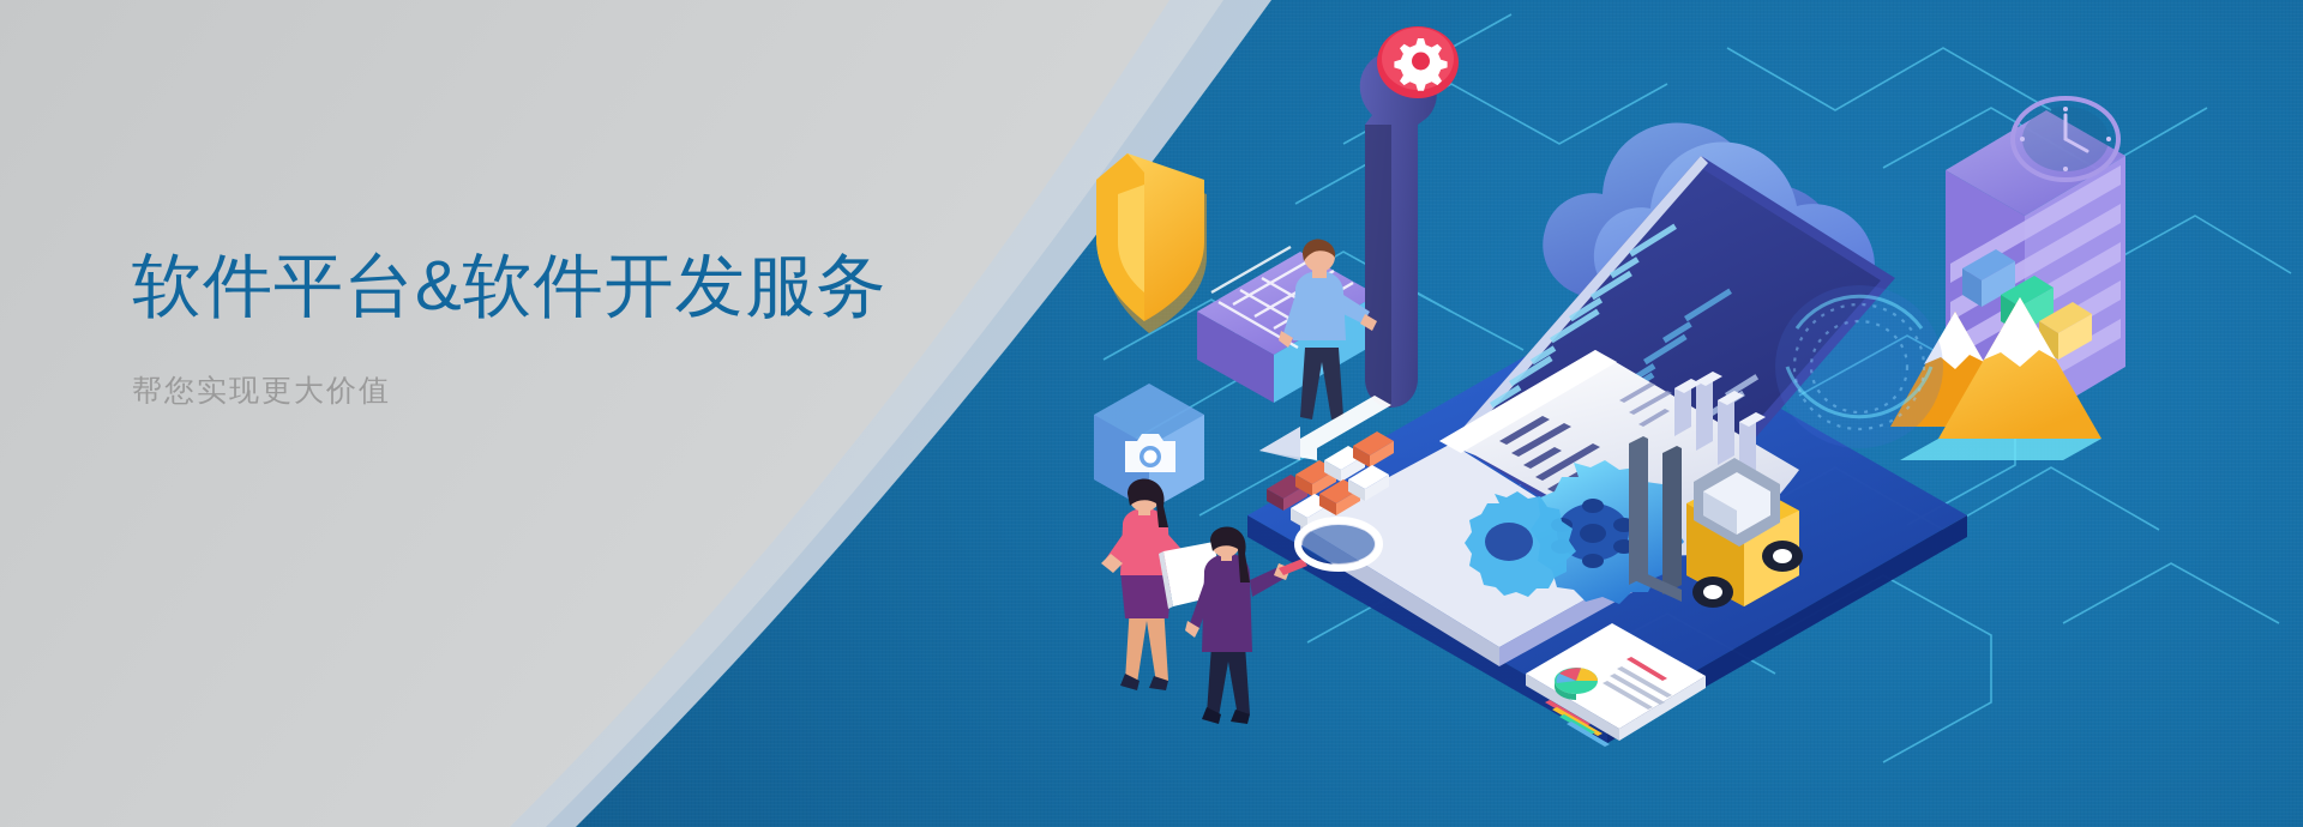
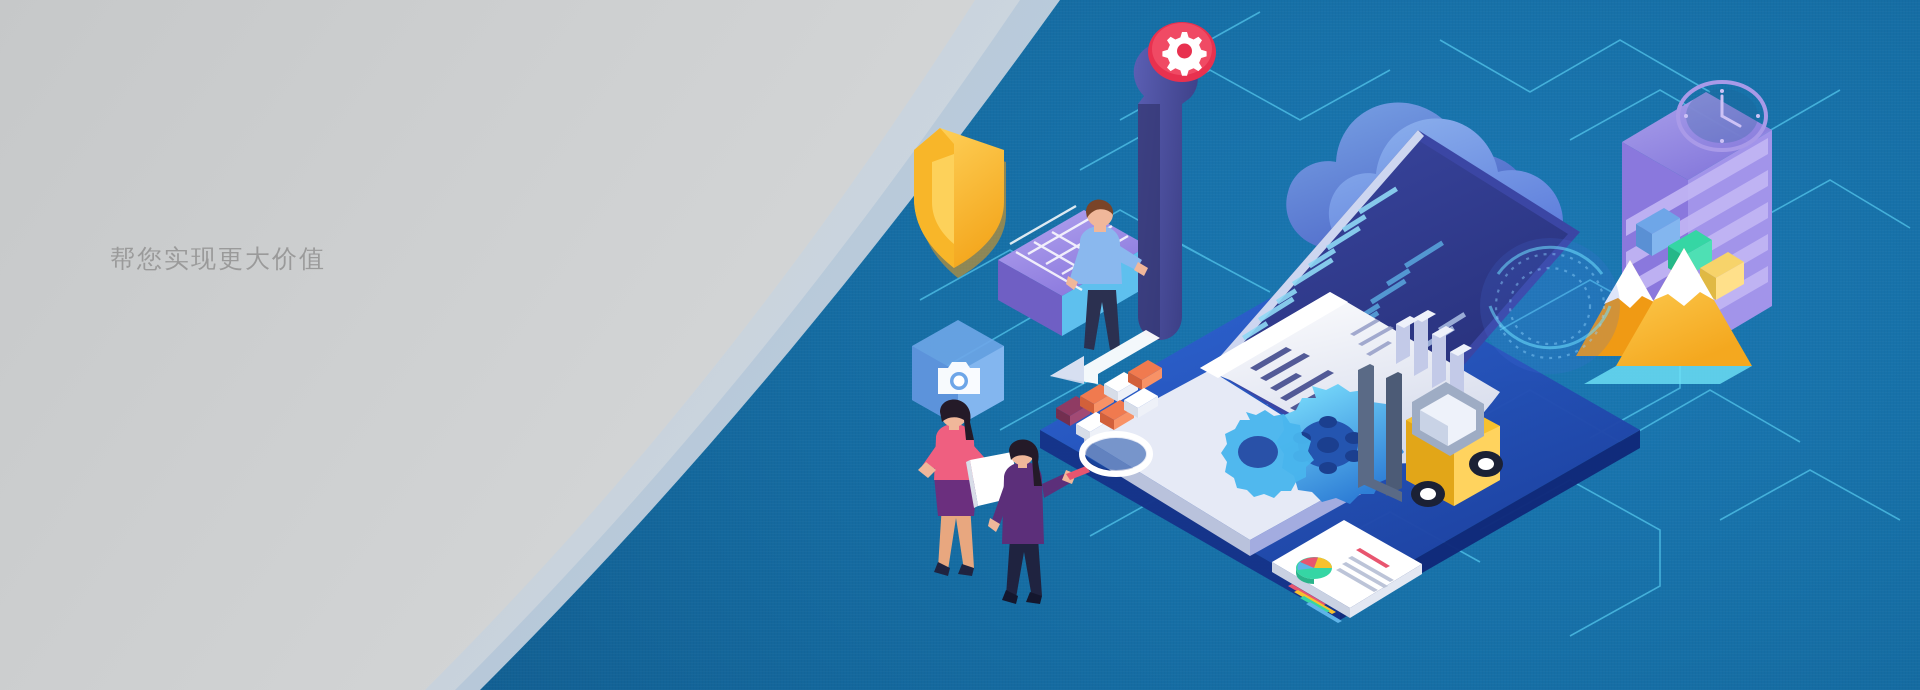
- 软件平台&软件开发服务
  帮您实现更大价值
